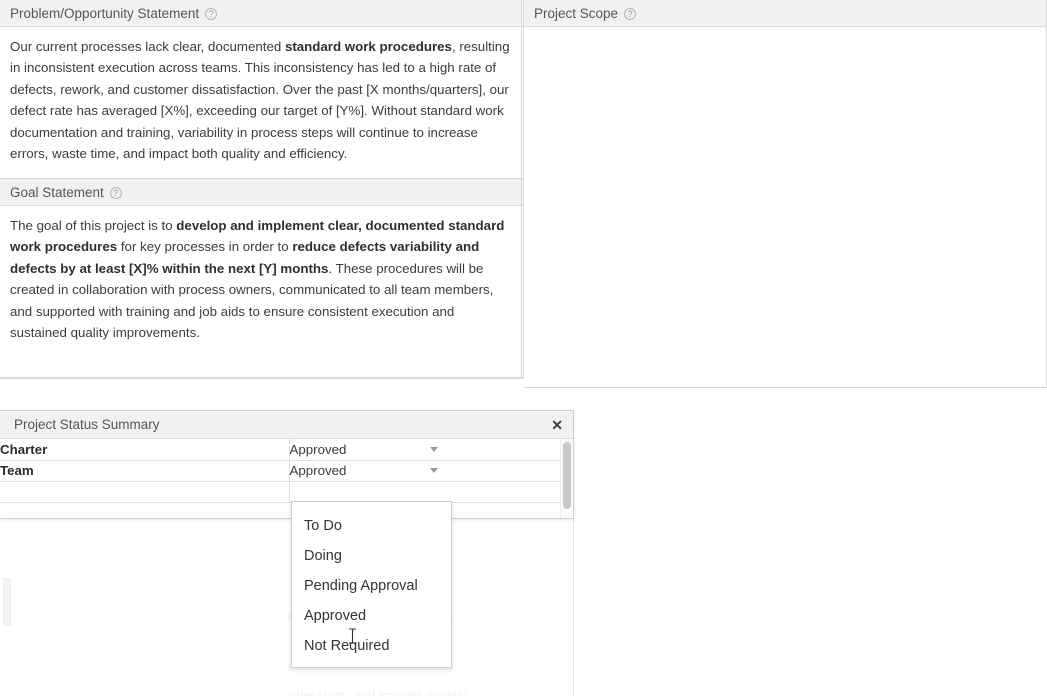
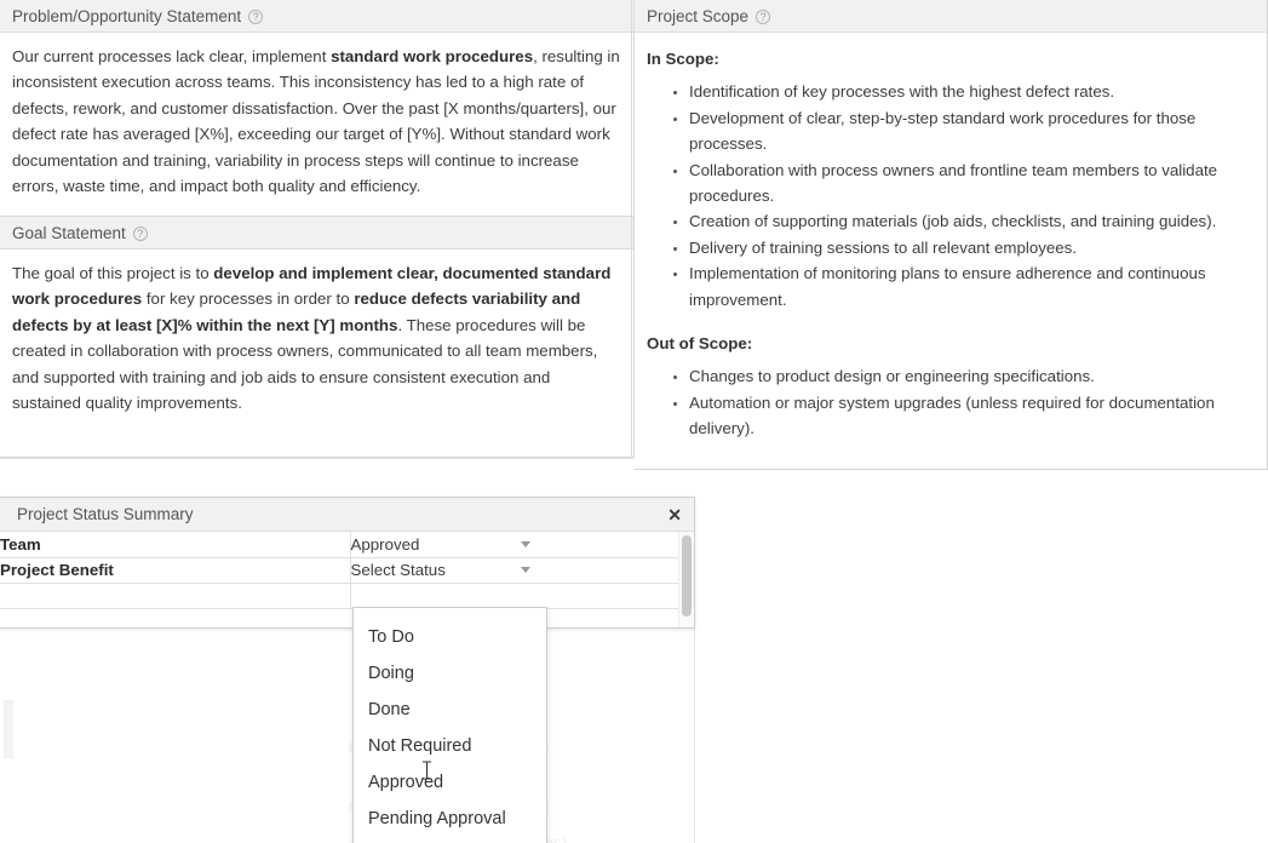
  Problem/Opportunity Statement
  ?
- Our current processes lack clear, documented standard work procedures, resulting in inconsistent execution across teams. This inconsistency has led to a high rate of defects, rework, and customer dissatisfaction. Over the past [X months/quarters], our defect rate has averaged [X%], exceeding our target of [Y%]. Without standard work documentation and training, variability in process steps will continue to increase errors, waste time, and impact both quality and efficiency.
+ Our current processes lack clear, implement standard work procedures, resulting in inconsistent execution across teams. This inconsistency has led to a high rate of defects, rework, and customer dissatisfaction. Over the past [X months/quarters], our defect rate has averaged [X%], exceeding our target of [Y%]. Without standard work documentation and training, variability in process steps will continue to increase errors, waste time, and impact both quality and efficiency.
  Goal Statement
  ?
  The goal of this project is to develop and implement clear, documented standard work procedures for key processes in order to reduce defects variability and defects by at least [X]% within the next [Y] months. These procedures will be created in collaboration with process owners, communicated to all team members, and supported with training and job aids to ensure consistent execution and sustained quality improvements.
  Project Scope
  ?
+ In Scope:
+ Identification of key processes with the highest defect rates.
+ Development of clear, step-by-step standard work procedures for those processes.
+ Collaboration with process owners and frontline team members to validate procedures.
+ Creation of supporting materials (job aids, checklists, and training guides).
+ Delivery of training sessions to all relevant employees.
+ Implementation of monitoring plans to ensure adherence and continuous improvement.
+ Out of Scope:
+ Changes to product design or engineering specifications.
+ Automation or major system upgrades (unless required for documentation delivery).
  Project Status Summary
  ✕
- Charter	Approved
  Team	Approved
+ Project Benefit	Select Status
  To Do
  Doing
+ Done
- Pending Approval
+ Not Required
  Approved
- Not Required
+ Pending Approval
